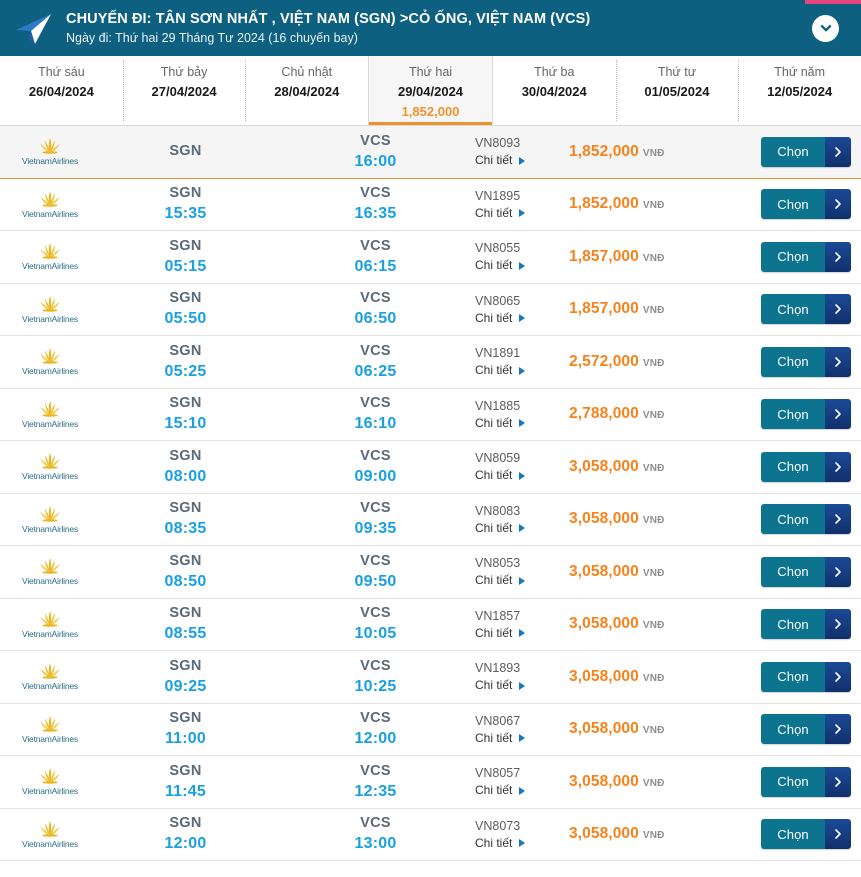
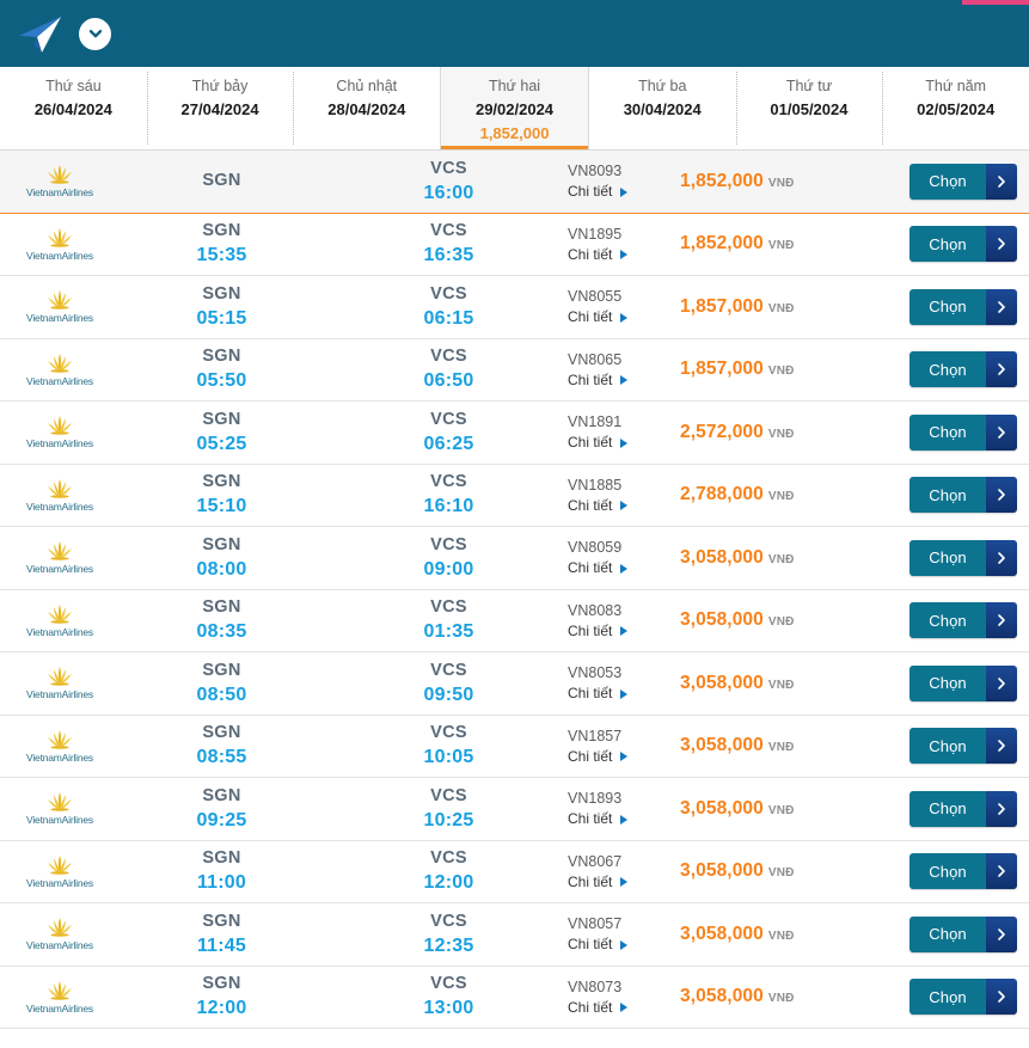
- CHUYẾN ĐI: TÂN SƠN NHẤT , VIỆT NAM (SGN) >CỎ ỐNG, VIỆT NAM (VCS)
- Ngày đi: Thứ hai 29 Tháng Tư 2024 (16 chuyến bay)
  Thứ sáu
  26/04/2024
  Thứ bảy
  27/04/2024
  Chủ nhật
  28/04/2024
  Thứ hai
- 29/04/2024
+ 29/02/2024
  1,852,000
  Thứ ba
  30/04/2024
  Thứ tư
  01/05/2024
  Thứ năm
- 12/05/2024
+ 02/05/2024
  VietnamAirlines
  SGN
  VCS
  16:00
  VN8093
  Chi tiết
  1,852,000 VNĐ
  Chọn
  VietnamAirlines
  SGN
  15:35
  VCS
  16:35
  VN1895
  Chi tiết
  1,852,000 VNĐ
  Chọn
  VietnamAirlines
  SGN
  05:15
  VCS
  06:15
  VN8055
  Chi tiết
  1,857,000 VNĐ
  Chọn
  VietnamAirlines
  SGN
  05:50
  VCS
  06:50
  VN8065
  Chi tiết
  1,857,000 VNĐ
  Chọn
  VietnamAirlines
  SGN
  05:25
  VCS
  06:25
  VN1891
  Chi tiết
  2,572,000 VNĐ
  Chọn
  VietnamAirlines
  SGN
  15:10
  VCS
  16:10
  VN1885
  Chi tiết
  2,788,000 VNĐ
  Chọn
  VietnamAirlines
  SGN
  08:00
  VCS
  09:00
  VN8059
  Chi tiết
  3,058,000 VNĐ
  Chọn
  VietnamAirlines
  SGN
  08:35
  VCS
- 09:35
+ 01:35
  VN8083
  Chi tiết
  3,058,000 VNĐ
  Chọn
  VietnamAirlines
  SGN
  08:50
  VCS
  09:50
  VN8053
  Chi tiết
  3,058,000 VNĐ
  Chọn
  VietnamAirlines
  SGN
  08:55
  VCS
  10:05
  VN1857
  Chi tiết
  3,058,000 VNĐ
  Chọn
  VietnamAirlines
  SGN
  09:25
  VCS
  10:25
  VN1893
  Chi tiết
  3,058,000 VNĐ
  Chọn
  VietnamAirlines
  SGN
  11:00
  VCS
  12:00
  VN8067
  Chi tiết
  3,058,000 VNĐ
  Chọn
  VietnamAirlines
  SGN
  11:45
  VCS
  12:35
  VN8057
  Chi tiết
  3,058,000 VNĐ
  Chọn
  VietnamAirlines
  SGN
  12:00
  VCS
  13:00
  VN8073
  Chi tiết
  3,058,000 VNĐ
  Chọn
